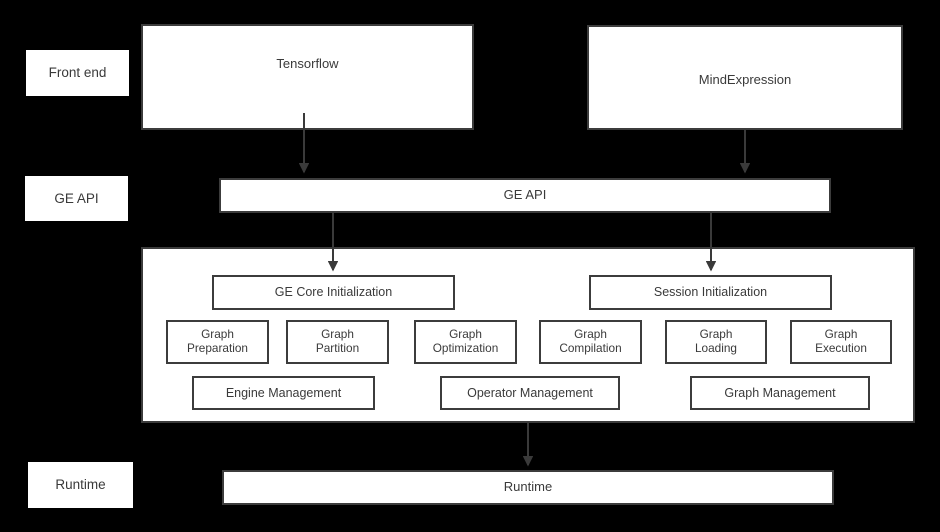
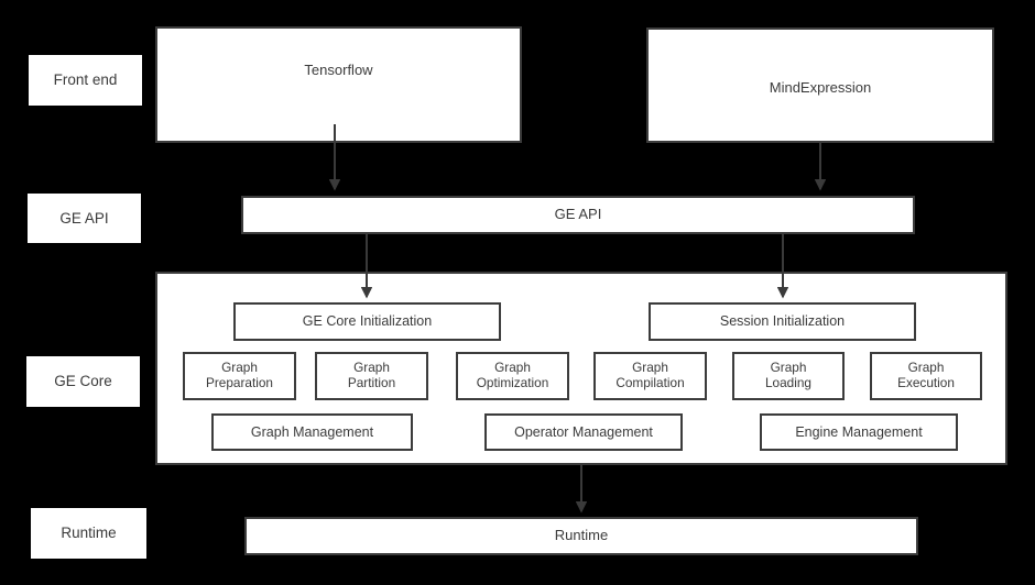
  Front end
  GE API
+ GE Core
  Runtime
  Tensorflow
  MindExpression
  GE API
  GE Core Initialization
  Session Initialization
  Graph
  Preparation
  Graph
  Partition
  Graph
  Optimization
  Graph
  Compilation
  Graph
  Loading
  Graph
  Execution
- Engine Management
+ Graph Management
  Operator Management
- Graph Management
+ Engine Management
  Runtime
